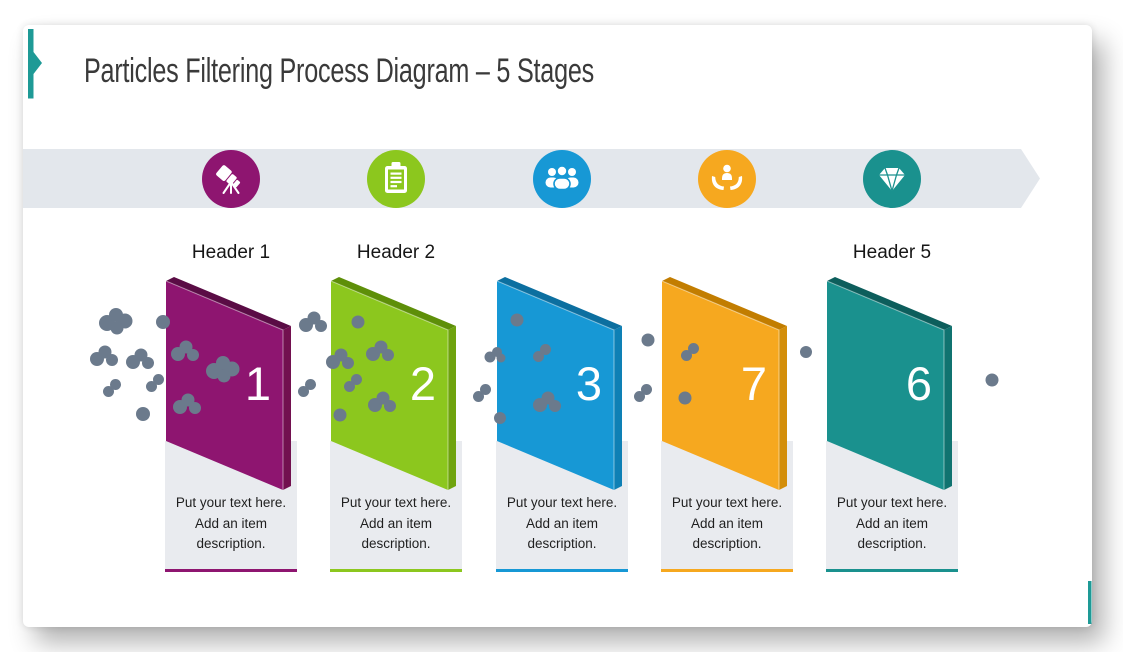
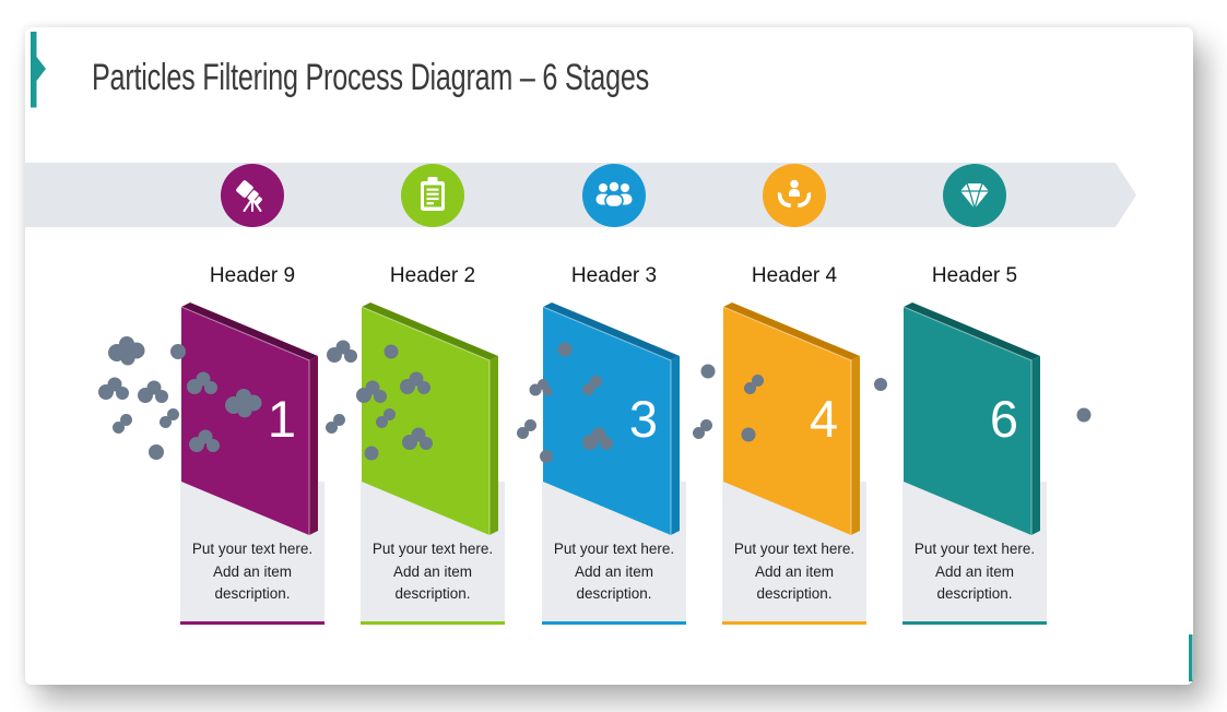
  Put your text here. Add an item description.
  Put your text here. Add an item description.
  Put your text here. Add an item description.
  Put your text here. Add an item description.
  Put your text here. Add an item description.
- Particles Filtering Process Diagram – 5 Stages
+ Particles Filtering Process Diagram – 6 Stages
- Header 1
+ Header 9
  Header 2
+ Header 3
+ Header 4
  Header 5
  1
- 2
  3
- 7
+ 4
  6
